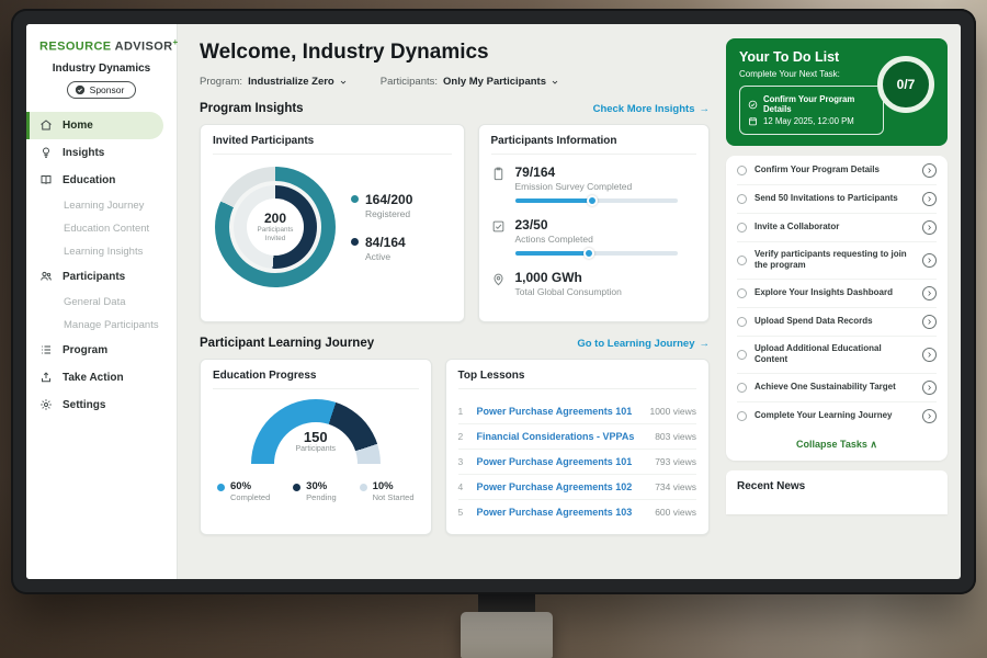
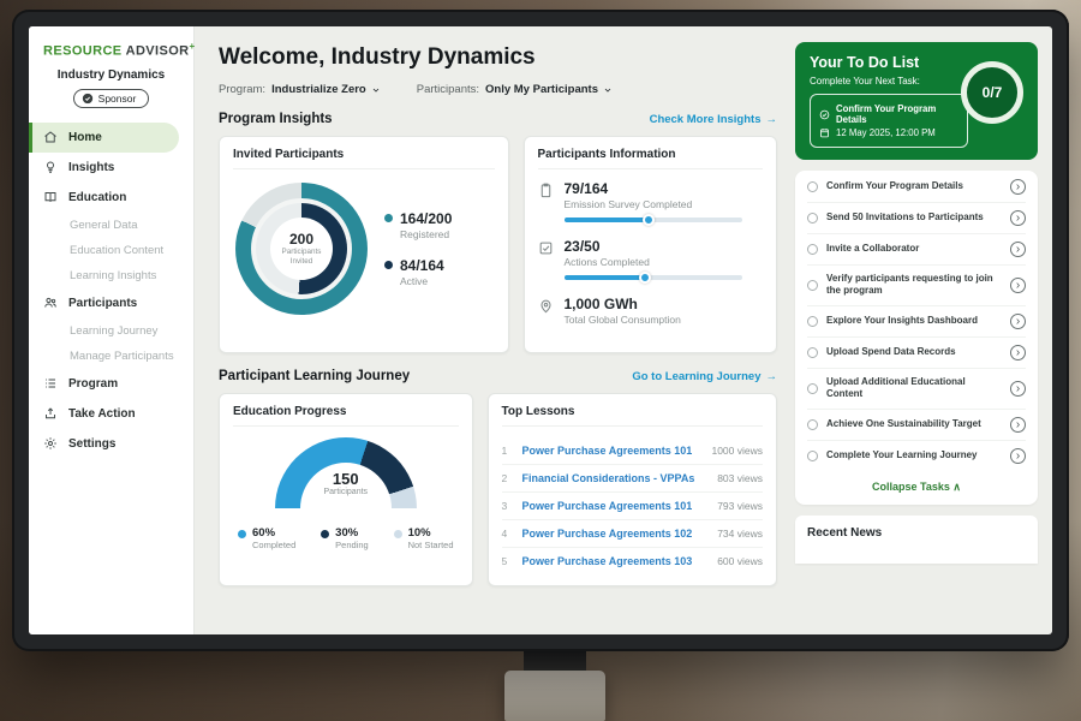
  RESOURCE ADVISOR+
  Industry Dynamics
  Sponsor
  Home
  Insights
  Education
- Learning Journey
+ General Data
  Education Content
  Learning Insights
  Participants
- General Data
+ Learning Journey
  Manage Participants
  Program
  Take Action
  Settings
  Welcome, Industry Dynamics
  Program:
  Industrialize Zero
  Participants:
  Only My Participants
  Program Insights
  Check More Insights
  →
  Invited Participants
  200
  164/200
  Registered
  84/164
  Active
  Participants Information
  79/164
  Emission Survey Completed
  23/50
  Actions Completed
  1,000 GWh
  Total Global Consumption
  Participant Learning Journey
  Go to Learning Journey
  →
  Education Progress
  150
  60%
  Completed
  30%
  Pending
  10%
  Not Started
  Top Lessons
  1
  Power Purchase Agreements 101
  1000 views
  2
  Financial Considerations - VPPAs
  803 views
  3
  Power Purchase Agreements 101
  793 views
  4
  Power Purchase Agreements 102
  734 views
  5
  Power Purchase Agreements 103
  600 views
  Your To Do List
  Complete Your Next Task:
  Confirm Your Program Details
  12 May 2025, 12:00 PM
  0/7
  Confirm Your Program Details
  ›
  Send 50 Invitations to Participants
  ›
  Invite a Collaborator
  ›
  Verify participants requesting to join the program
  ›
  Explore Your Insights Dashboard
  ›
  Upload Spend Data Records
  ›
  Upload Additional Educational Content
  ›
  Achieve One Sustainability Target
  ›
  Complete Your Learning Journey
  ›
  Collapse Tasks ∧
  Recent News
